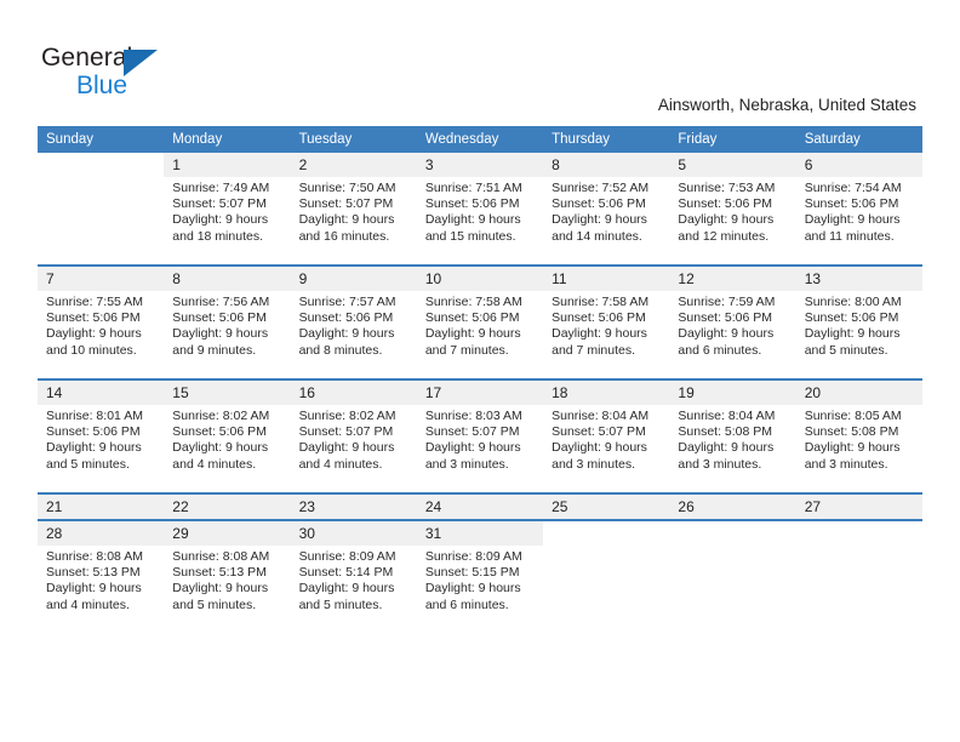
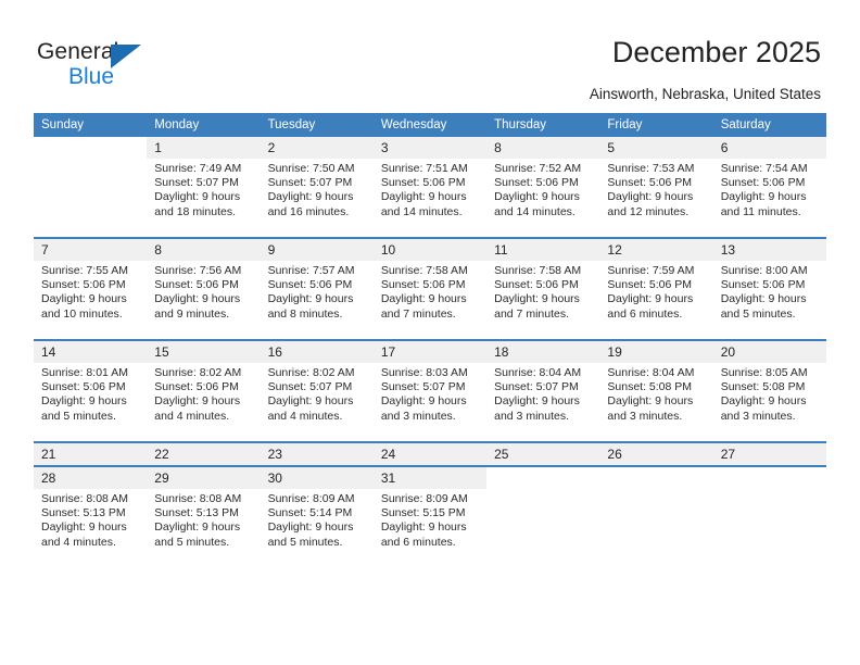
  General
  Blue
+ December 2025
  Ainsworth, Nebraska, United States
  Sunday	Monday	Tuesday	Wednesday	Thursday	Friday	Saturday
  	1	2	3	8	5	6
- 	Sunrise: 7:49 AMSunset: 5:07 PMDaylight: 9 hoursand 18 minutes.	Sunrise: 7:50 AMSunset: 5:07 PMDaylight: 9 hoursand 16 minutes.	Sunrise: 7:51 AMSunset: 5:06 PMDaylight: 9 hoursand 15 minutes.	Sunrise: 7:52 AMSunset: 5:06 PMDaylight: 9 hoursand 14 minutes.	Sunrise: 7:53 AMSunset: 5:06 PMDaylight: 9 hoursand 12 minutes.	Sunrise: 7:54 AMSunset: 5:06 PMDaylight: 9 hoursand 11 minutes.
+ 	Sunrise: 7:49 AMSunset: 5:07 PMDaylight: 9 hoursand 18 minutes.	Sunrise: 7:50 AMSunset: 5:07 PMDaylight: 9 hoursand 16 minutes.	Sunrise: 7:51 AMSunset: 5:06 PMDaylight: 9 hoursand 14 minutes.	Sunrise: 7:52 AMSunset: 5:06 PMDaylight: 9 hoursand 14 minutes.	Sunrise: 7:53 AMSunset: 5:06 PMDaylight: 9 hoursand 12 minutes.	Sunrise: 7:54 AMSunset: 5:06 PMDaylight: 9 hoursand 11 minutes.
  7	8	9	10	11	12	13
  Sunrise: 7:55 AMSunset: 5:06 PMDaylight: 9 hoursand 10 minutes.	Sunrise: 7:56 AMSunset: 5:06 PMDaylight: 9 hoursand 9 minutes.	Sunrise: 7:57 AMSunset: 5:06 PMDaylight: 9 hoursand 8 minutes.	Sunrise: 7:58 AMSunset: 5:06 PMDaylight: 9 hoursand 7 minutes.	Sunrise: 7:58 AMSunset: 5:06 PMDaylight: 9 hoursand 7 minutes.	Sunrise: 7:59 AMSunset: 5:06 PMDaylight: 9 hoursand 6 minutes.	Sunrise: 8:00 AMSunset: 5:06 PMDaylight: 9 hoursand 5 minutes.
  14	15	16	17	18	19	20
  Sunrise: 8:01 AMSunset: 5:06 PMDaylight: 9 hoursand 5 minutes.	Sunrise: 8:02 AMSunset: 5:06 PMDaylight: 9 hoursand 4 minutes.	Sunrise: 8:02 AMSunset: 5:07 PMDaylight: 9 hoursand 4 minutes.	Sunrise: 8:03 AMSunset: 5:07 PMDaylight: 9 hoursand 3 minutes.	Sunrise: 8:04 AMSunset: 5:07 PMDaylight: 9 hoursand 3 minutes.	Sunrise: 8:04 AMSunset: 5:08 PMDaylight: 9 hoursand 3 minutes.	Sunrise: 8:05 AMSunset: 5:08 PMDaylight: 9 hoursand 3 minutes.
  21	22	23	24	25	26	27
  28	29	30	31
  Sunrise: 8:08 AMSunset: 5:13 PMDaylight: 9 hoursand 4 minutes.	Sunrise: 8:08 AMSunset: 5:13 PMDaylight: 9 hoursand 5 minutes.	Sunrise: 8:09 AMSunset: 5:14 PMDaylight: 9 hoursand 5 minutes.	Sunrise: 8:09 AMSunset: 5:15 PMDaylight: 9 hoursand 6 minutes.
